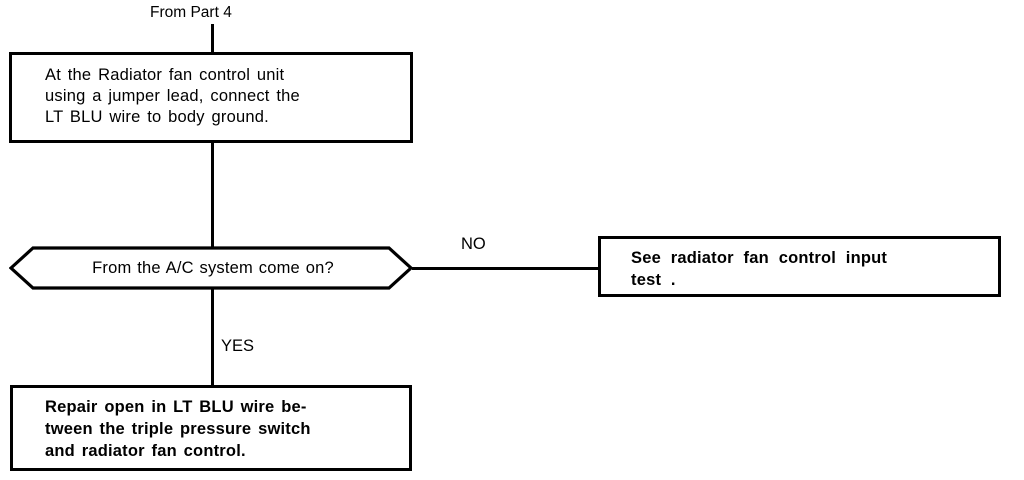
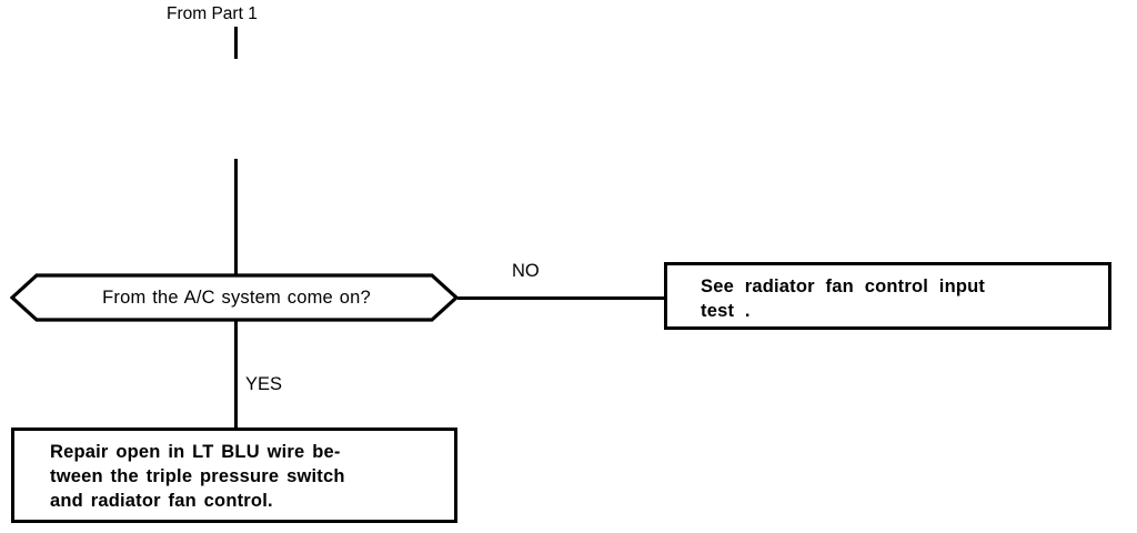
- From Part 4
+ From Part 1
- At the Radiator fan control unit
- using a jumper lead, connect the
- LT BLU wire to body ground.
  From the A/C system come on?
  NO
  See radiator fan control input
  test .
  YES
  Repair open in LT BLU wire be-
  tween the triple pressure switch
  and radiator fan control.
